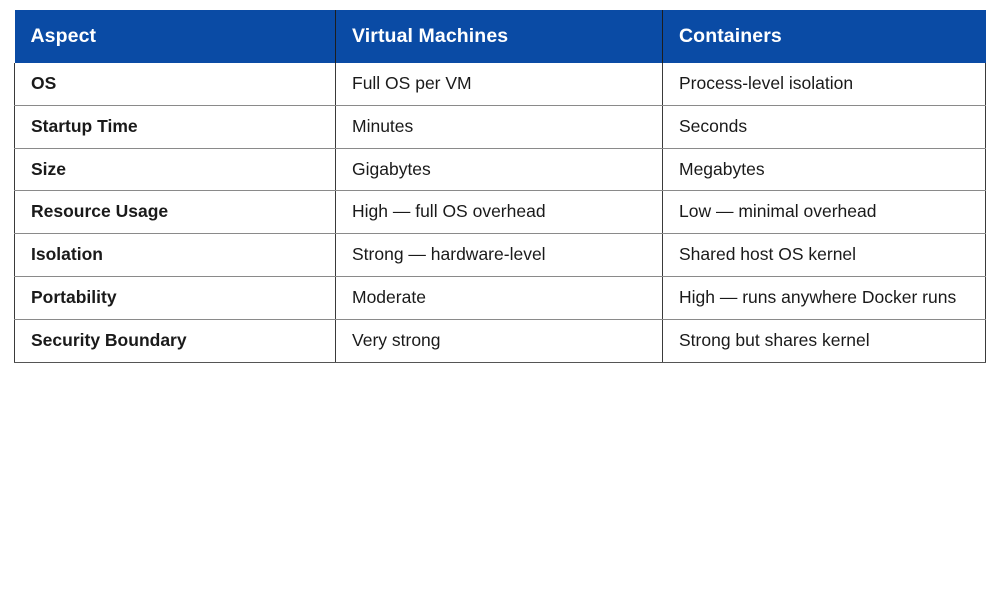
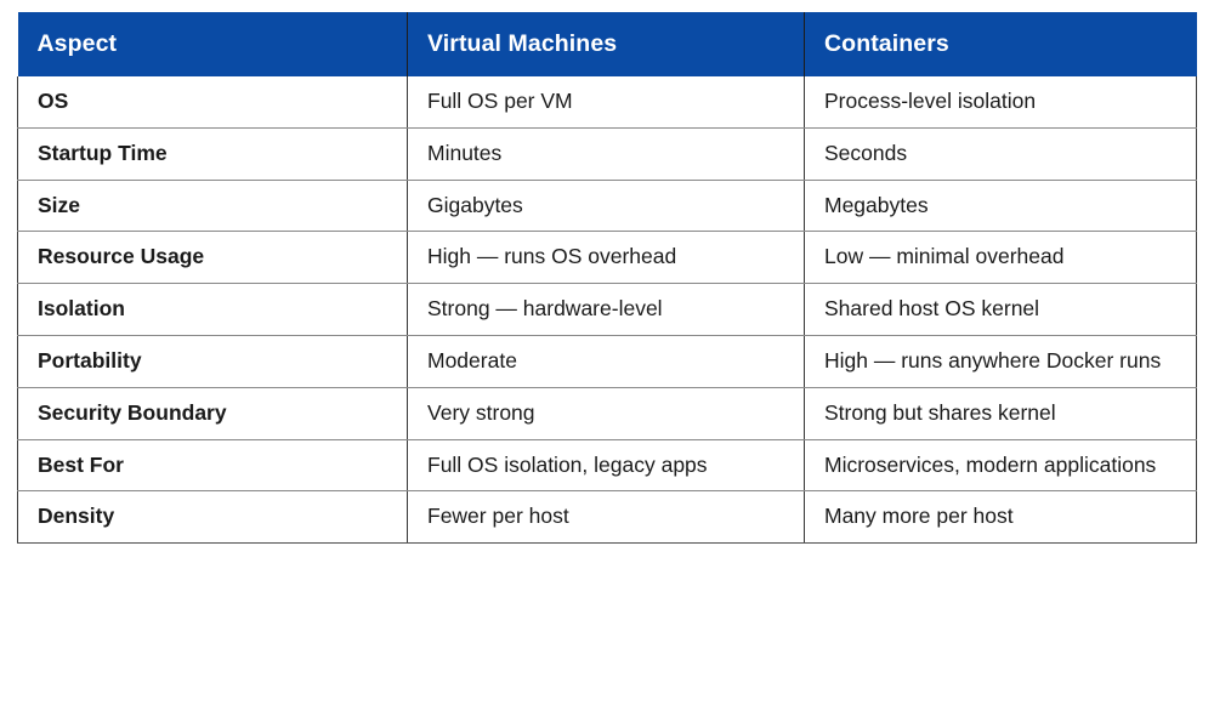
  Aspect	Virtual Machines	Containers
  OS	Full OS per VM	Process-level isolation
  Startup Time	Minutes	Seconds
  Size	Gigabytes	Megabytes
- Resource Usage	High — full OS overhead	Low — minimal overhead
+ Resource Usage	High — runs OS overhead	Low — minimal overhead
  Isolation	Strong — hardware-level	Shared host OS kernel
  Portability	Moderate	High — runs anywhere Docker runs
  Security Boundary	Very strong	Strong but shares kernel
+ Best For	Full OS isolation, legacy apps	Microservices, modern applications
+ Density	Fewer per host	Many more per host
